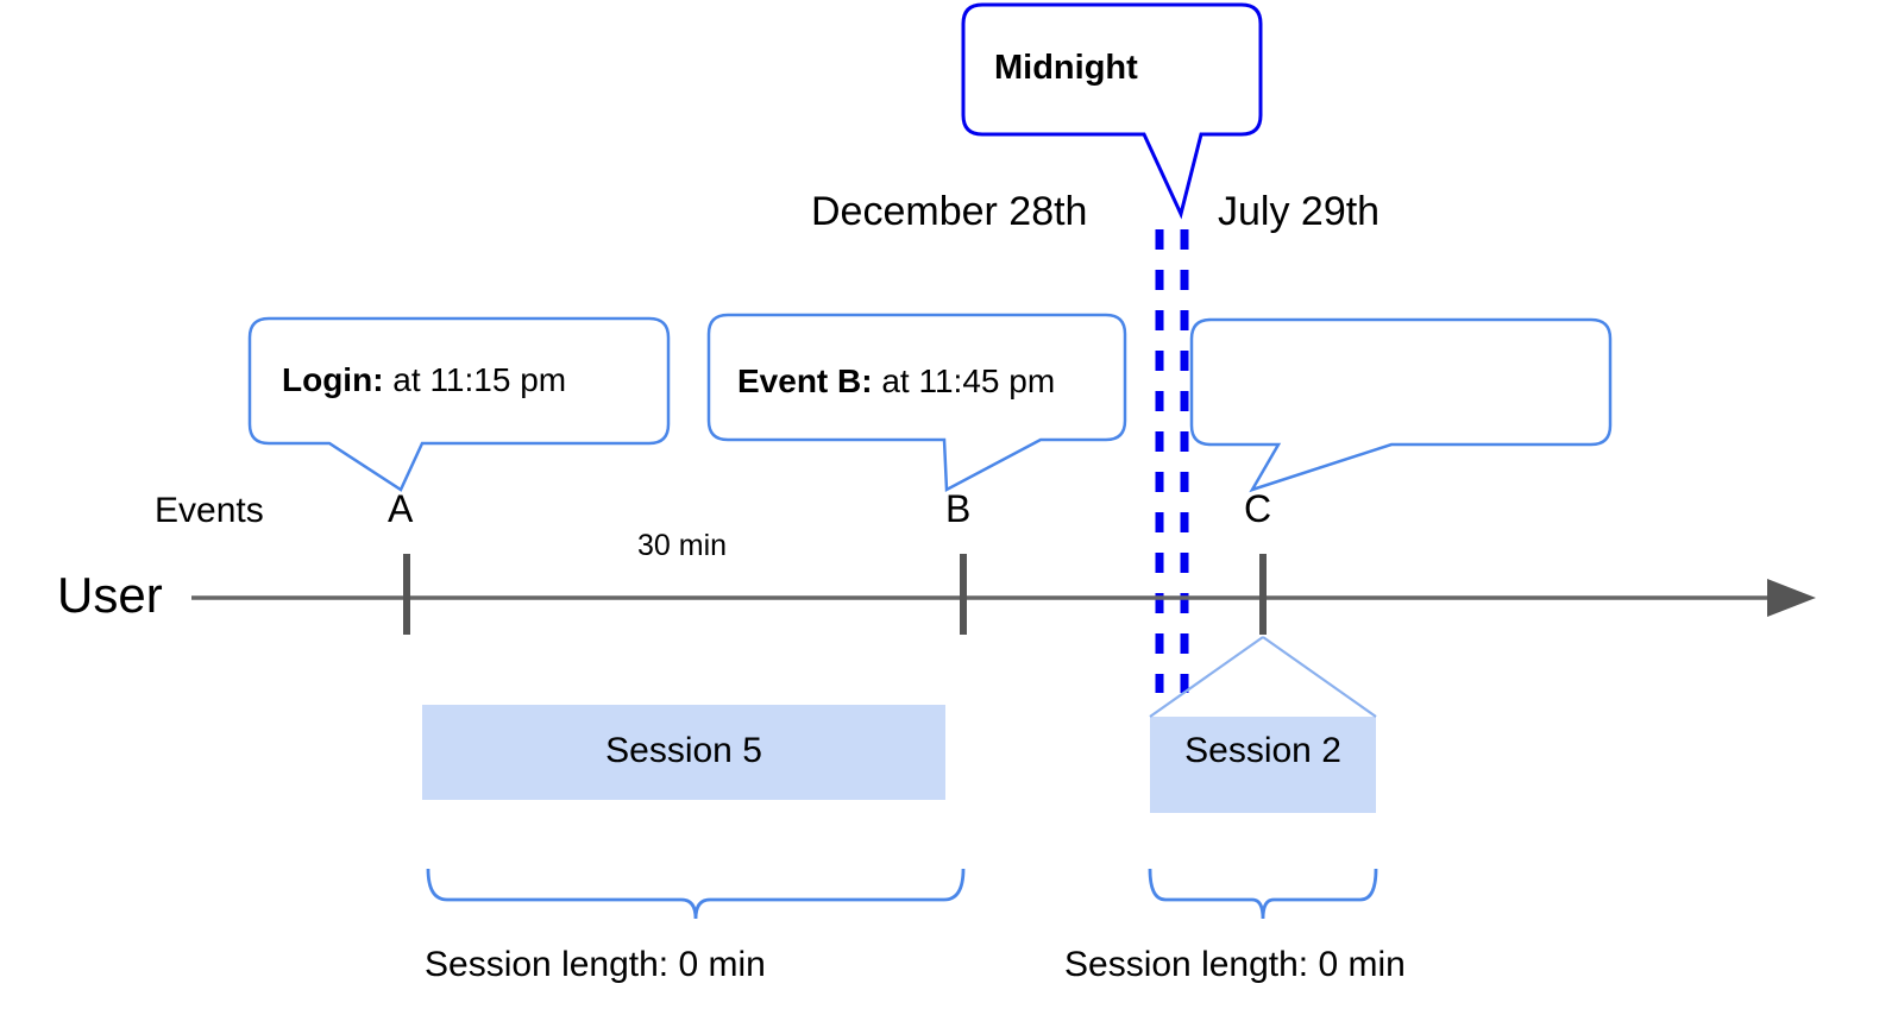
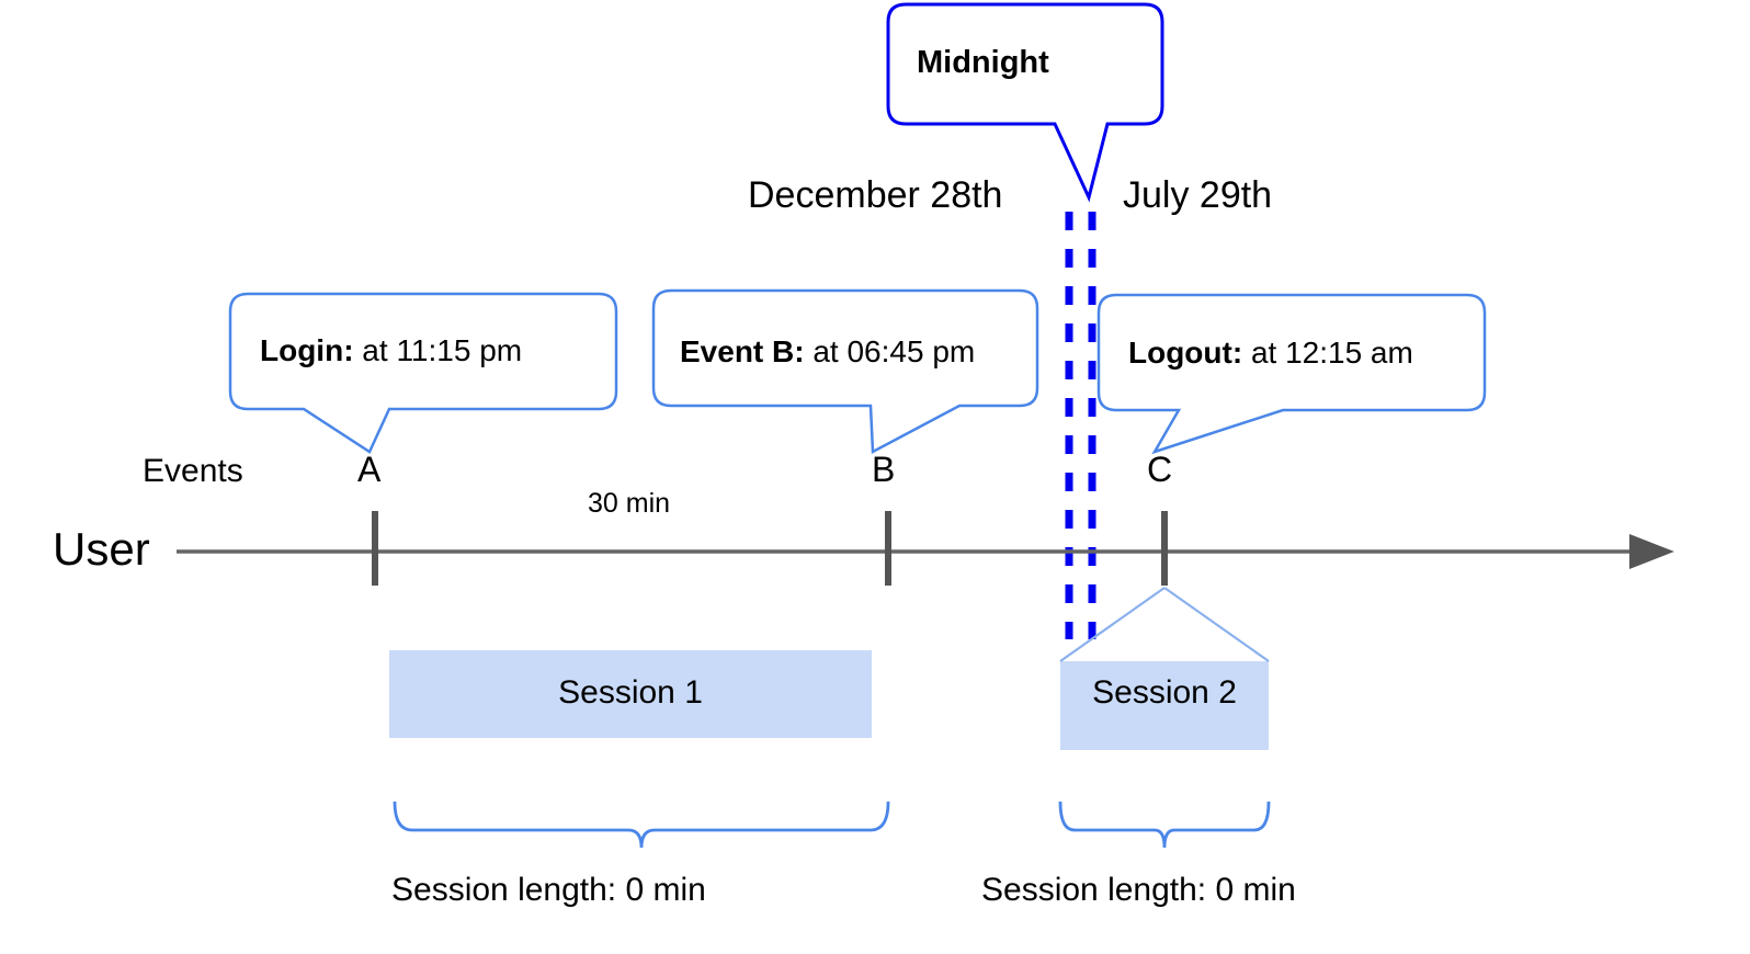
  Midnight
  December 28th
  July 29th
  Login: at 11:15 pm
- Event B: at 11:45 pm
+ Event B: at 06:45 pm
+ Logout: at 12:15 am
  Events
  User
  A
  B
  C
  30 min
- Session 5
+ Session 1
  Session 2
  Session length: 0 min
  Session length: 0 min
